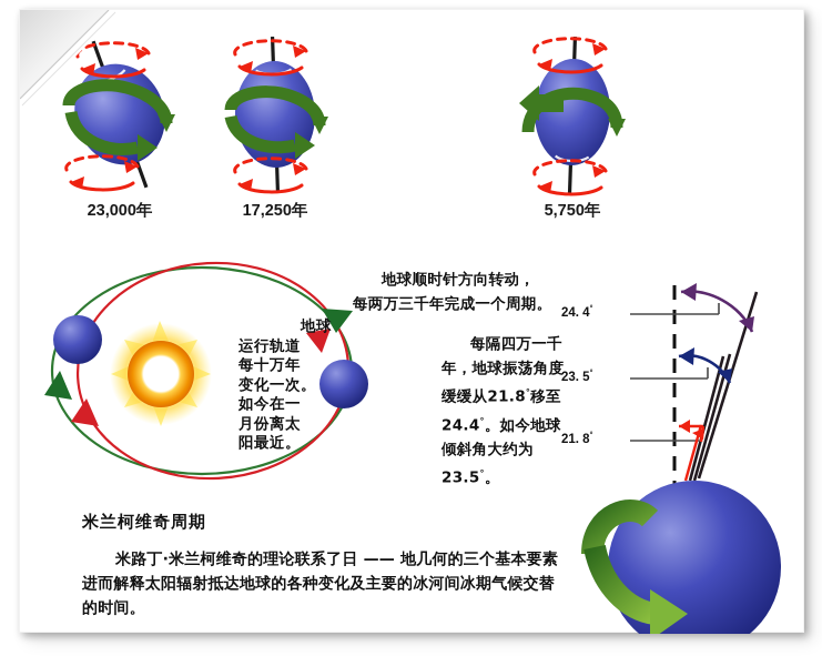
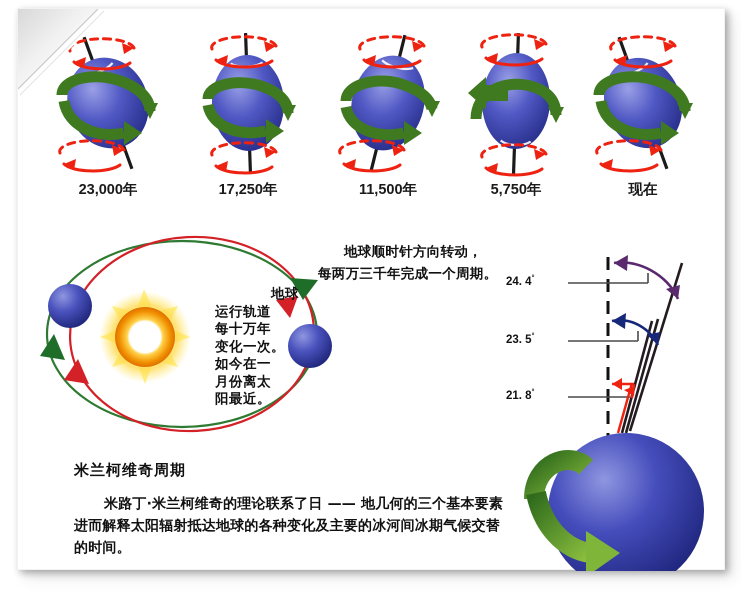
  23,000年
  17,250年
+ 11,500年
  5,750年
+ 现在
  地球
  运行轨道
  每十万年
  变化一次。
  如今在一
  月份离太
  阳最近。
  地球顺时针方向转动，
  每两万三千年完成一个周期。
- 每隔四万一千年，地球振荡角度缓缓从21.8°移至24.4°。如今地球倾斜角大约为23.5°。
  24. 4
  23. 5
  21. 8
  米兰柯维奇周期
  米路丁·米兰柯维奇的理论联系了日 —— 地几何的三个基本要素进而解释太阳辐射抵达地球的各种变化及主要的冰河间冰期气候交替的时间。
